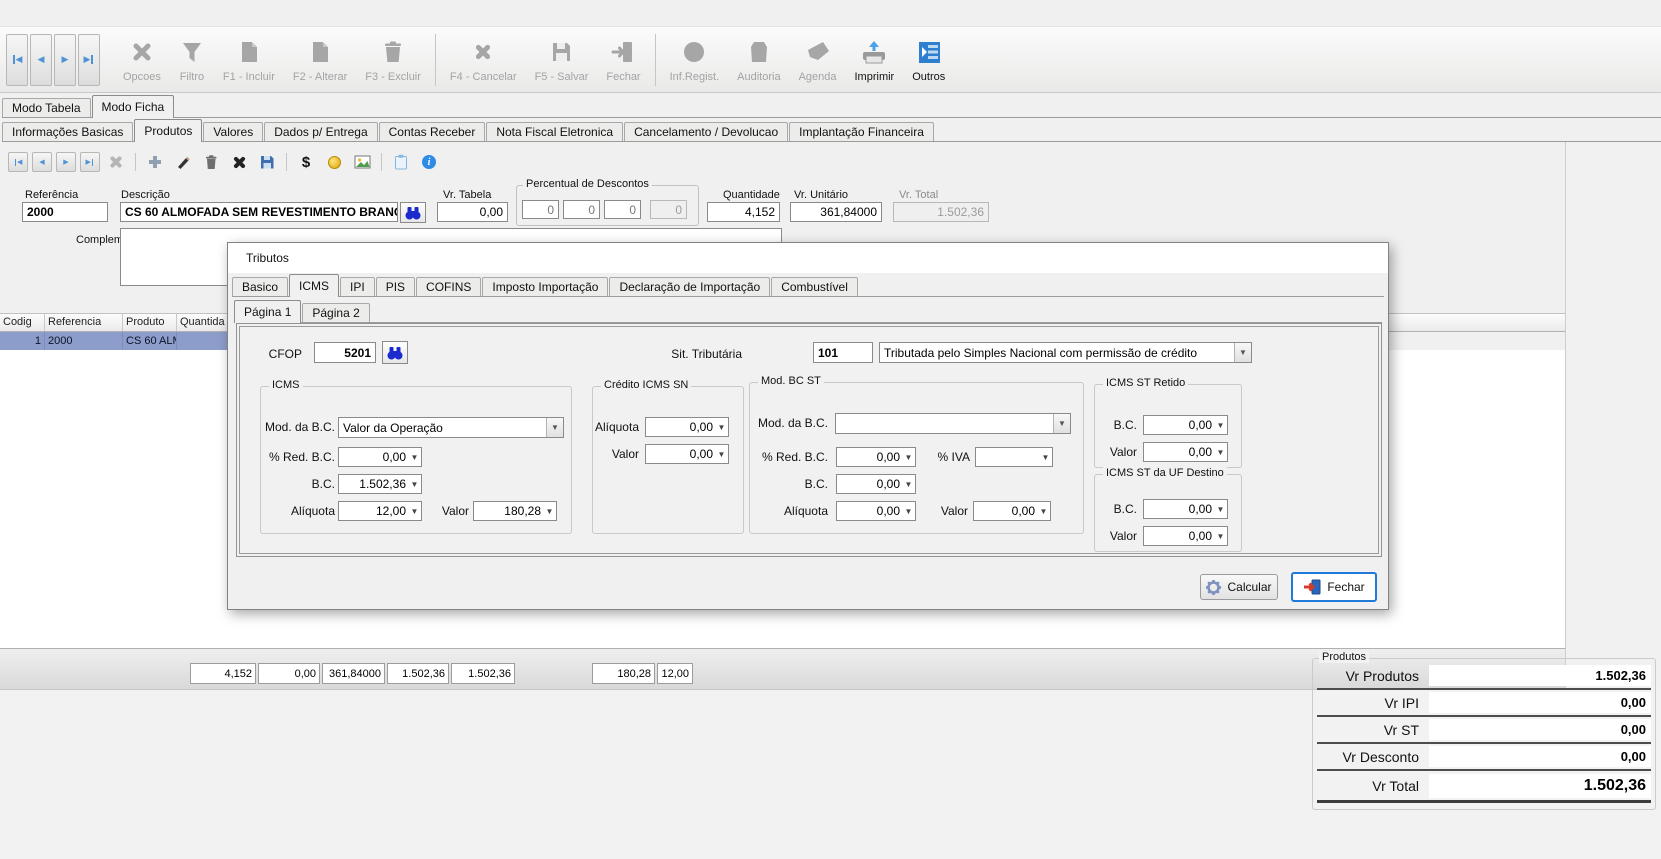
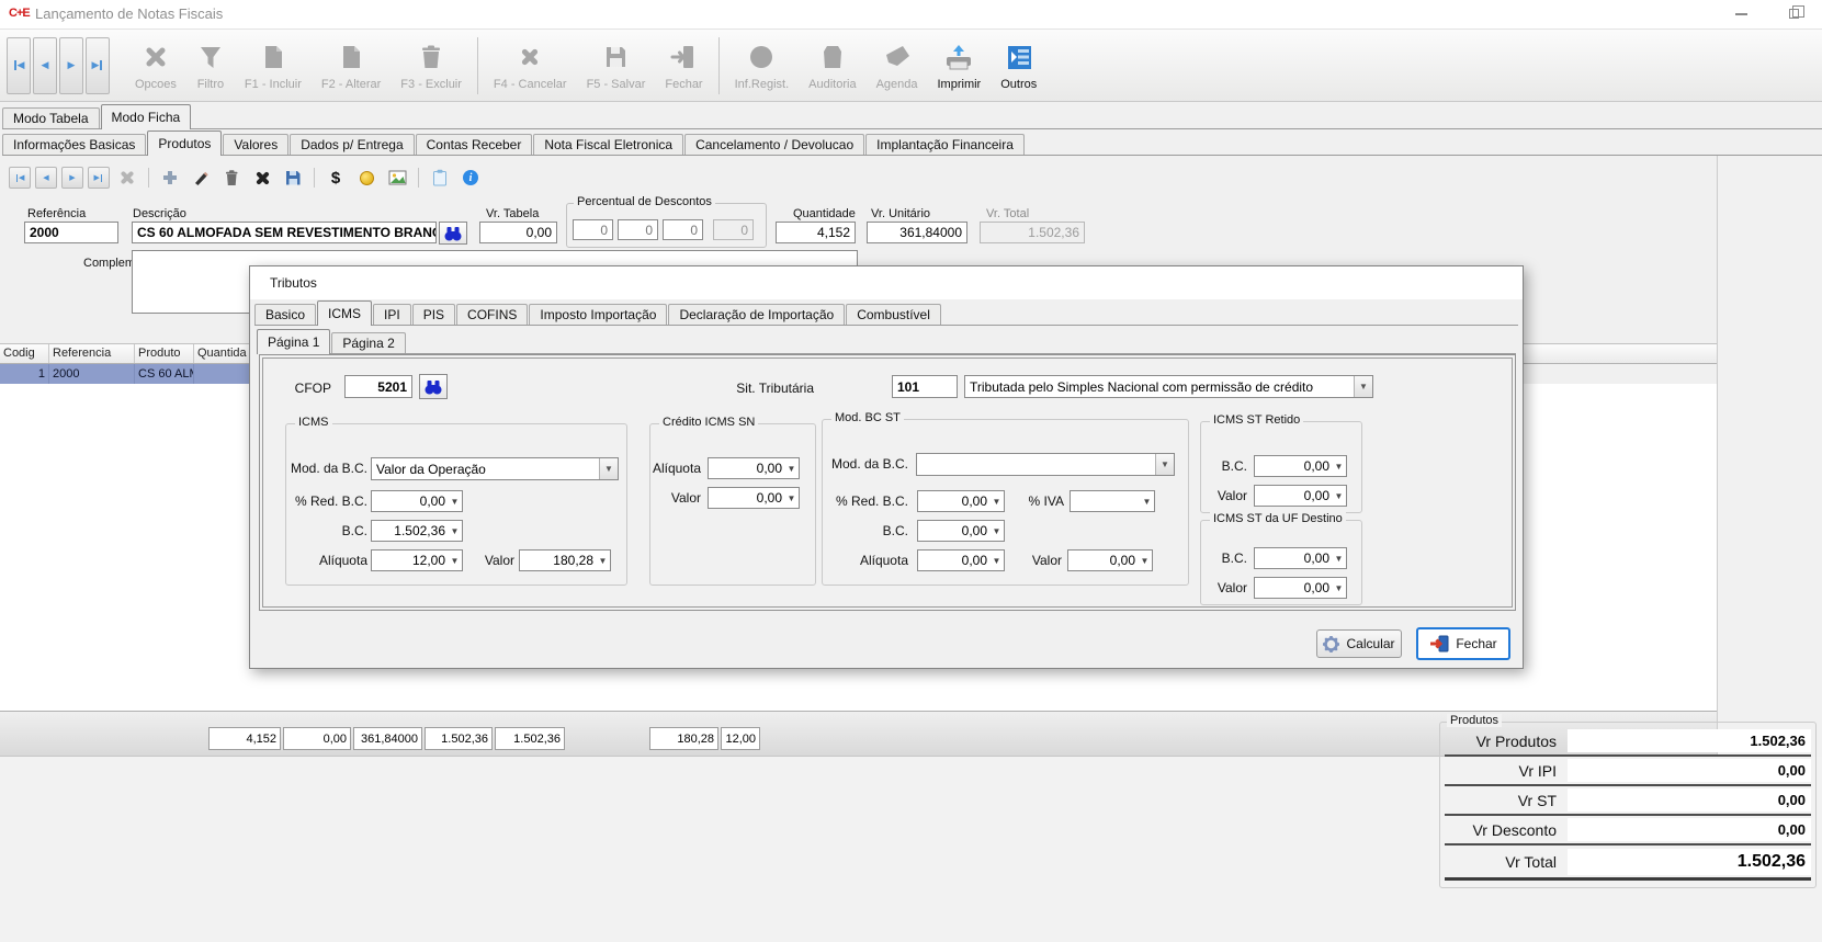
+ C+E
+ Lançamento de Notas Fiscais
  ◀
  ◀
  ▶
  ▶
  Opcoes
  Filtro
  F1 - Incluir
  F2 - Alterar
  F3 - Excluir
  F4 - Cancelar
  F5 - Salvar
  Fechar
  Inf.Regist.
  Auditoria
  Agenda
  Imprimir
  Outros
  Modo Tabela
  Modo Ficha
  Informações Basicas
  Produtos
  Valores
  Dados p/ Entrega
  Contas Receber
  Nota Fiscal Eletronica
  Cancelamento / Devolucao
  Implantação Financeira
  $
  i
  Referência
  2000
  Descrição
  CS 60 ALMOFADA SEM REVESTIMENTO BRAN
  Vr. Tabela
  0,00
  Percentual de Descontos
  0
  0
  0
  0
  Quantidade
  4,152
  Vr. Unitário
  361,84000
  Vr. Total
  1.502,36
  Codig
  Referencia
  Produto
  Quantida
  1
  2000
  CS 60 AL
  4,152
  0,00
  361,84000
  1.502,36
  1.502,36
  180,28
  12,00
  Produtos
  Vr Produtos
  1.502,36
  Vr IPI
  0,00
  Vr ST
  0,00
  Vr Desconto
  0,00
  Vr Total
  1.502,36
  Tributos
  Basico
  ICMS
  IPI
  PIS
  COFINS
  Imposto Importação
  Declaração de Importação
  Combustível
  Página 1
  Página 2
  CFOP
  5201
  Sit. Tributária
  101
  Tributada pelo Simples Nacional com permissão de crédito
  ▼
  ICMS
  Mod. da B.C.
  Valor da Operação
  ▼
  % Red. B.C.
  0,00
  ▼
  B.C.
  1.502,36
  ▼
  Alíquota
  12,00
  ▼
  Valor
  180,28
  ▼
  Crédito ICMS SN
  Alíquota
  0,00
  ▼
  Valor
  0,00
  ▼
  Mod. BC ST
  Mod. da B.C.
  ▼
  % Red. B.C.
  0,00
  ▼
  % IVA
  ▼
  B.C.
  0,00
  ▼
  Alíquota
  0,00
  ▼
  Valor
  0,00
  ▼
  ICMS ST Retido
  B.C.
  0,00
  ▼
  Valor
  0,00
  ▼
  ICMS ST da UF Destino
  B.C.
  0,00
  ▼
  Valor
  0,00
  ▼
  Calcular
  Fechar
